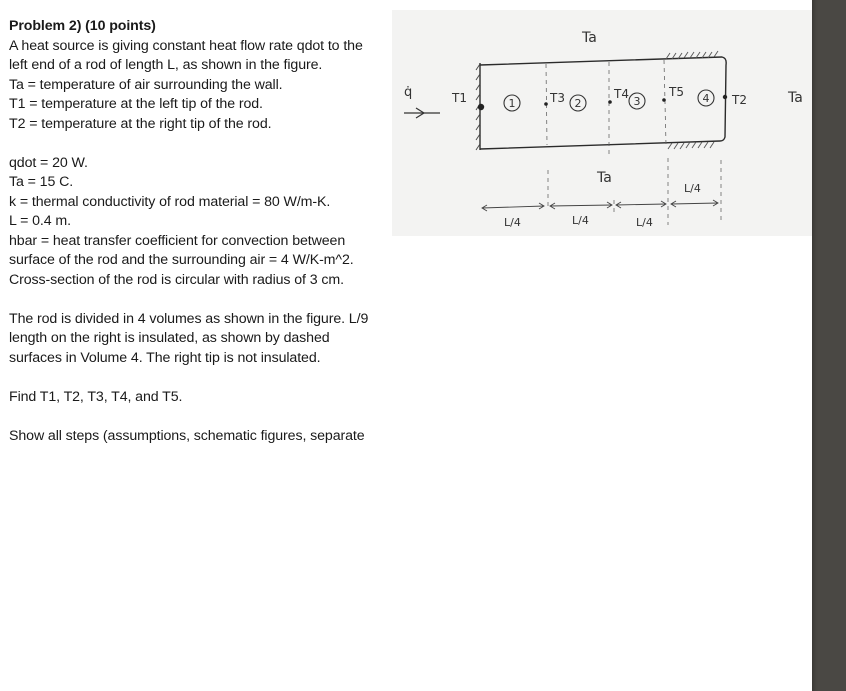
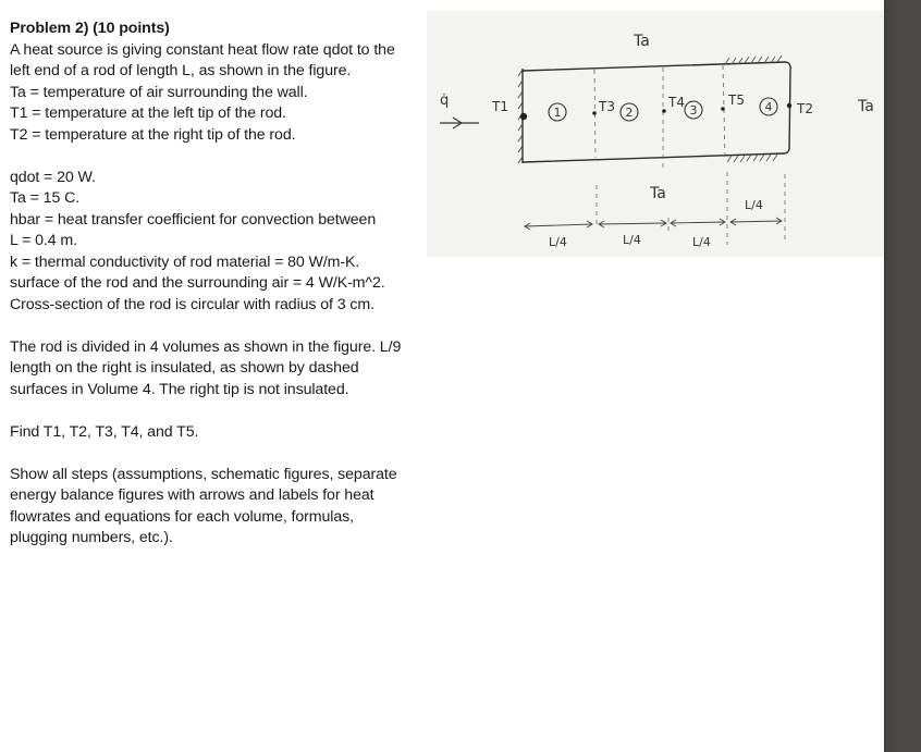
  Problem 2) (10 points)
  A heat source is giving constant heat flow rate qdot to the
  left end of a rod of length L, as shown in the figure.
  Ta = temperature of air surrounding the wall.
  T1 = temperature at the left tip of the rod.
  T2 = temperature at the right tip of the rod.
  qdot = 20 W.
  Ta = 15 C.
- k = thermal conductivity of rod material = 80 W/m-K.
+ hbar = heat transfer coefficient for convection between
  L = 0.4 m.
- hbar = heat transfer coefficient for convection between
+ k = thermal conductivity of rod material = 80 W/m-K.
  surface of the rod and the surrounding air = 4 W/K-m^2.
  Cross-section of the rod is circular with radius of 3 cm.
  The rod is divided in 4 volumes as shown in the figure. L/9
  length on the right is insulated, as shown by dashed
  surfaces in Volume 4. The right tip is not insulated.
  Find T1, T2, T3, T4, and T5.
  Show all steps (assumptions, schematic figures, separate
+ energy balance figures with arrows and labels for heat
+ flowrates and equations for each volume, formulas,
+ plugging numbers, etc.).
  1
  2
  3
  4
  q̇
  T1
  T3
  T4
  T5
  T2
  Ta
  Ta
  Ta
  L/4
  L/4
  L/4
  L/4
